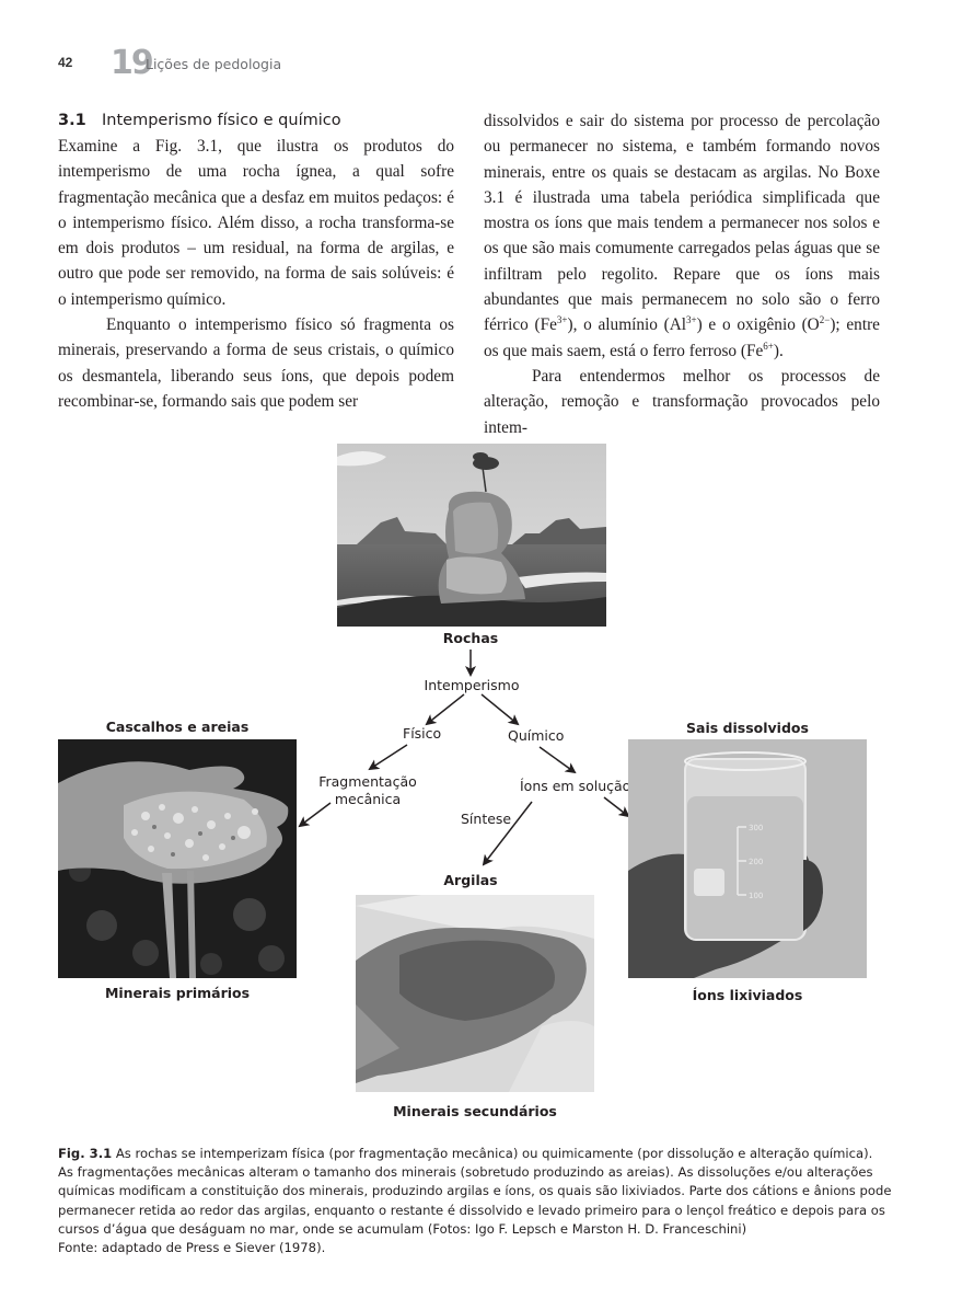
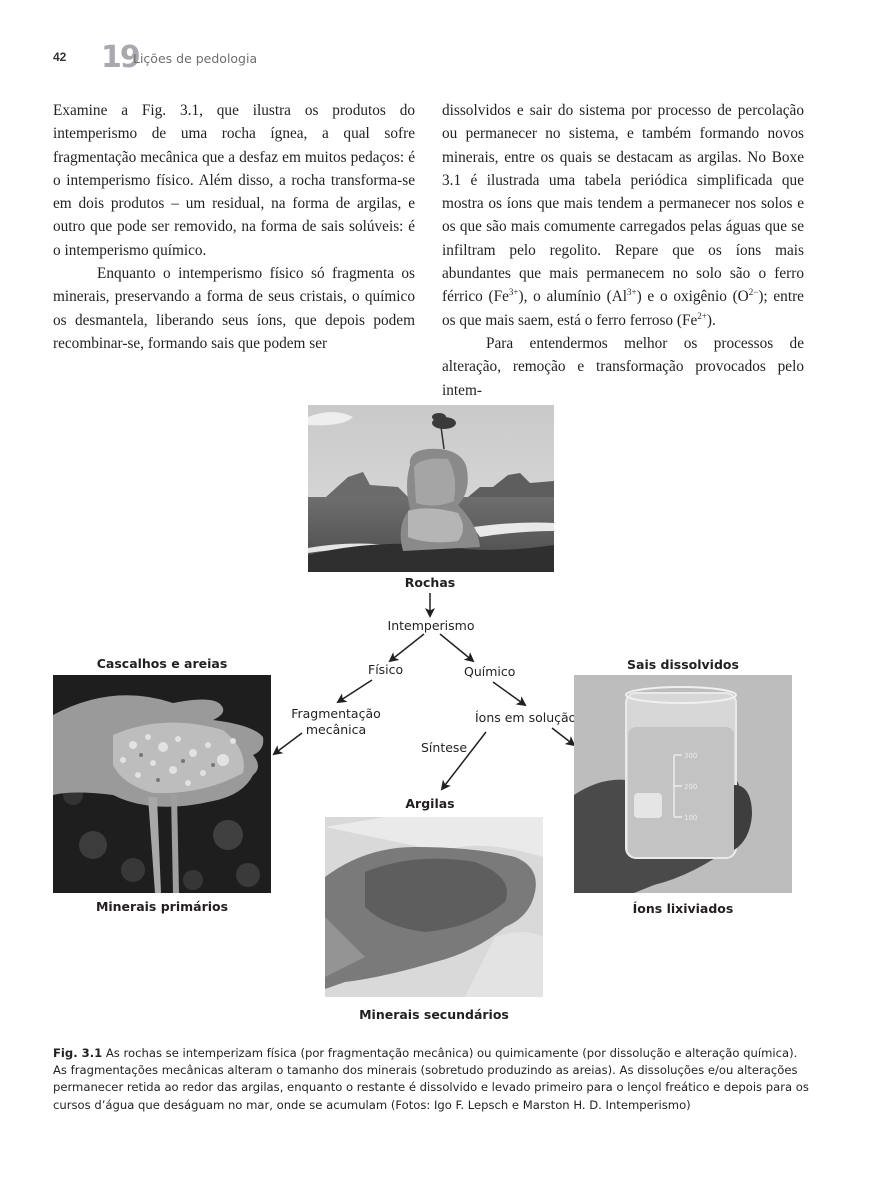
  42
  19
  Lições de pedologia
- 3.1 Intemperismo físico e químico
  Examine a Fig. 3.1, que ilustra os produtos do intemperismo de uma rocha ígnea, a qual sofre fragmentação mecânica que a desfaz em muitos pedaços: é o intemperismo físico. Além disso, a rocha transforma-se em dois produtos – um residual, na forma de argilas, e outro que pode ser removido, na forma de sais solúveis: é o intemperismo químico.
  Enquanto o intemperismo físico só fragmenta os minerais, preservando a forma de seus cristais, o químico os desmantela, liberando seus íons, que depois podem recombinar-se, formando sais que podem ser
- dissolvidos e sair do sistema por processo de percolação ou permanecer no sistema, e também formando novos minerais, entre os quais se destacam as argilas. No Boxe 3.1 é ilustrada uma tabela periódica simplificada que mostra os íons que mais tendem a permanecer nos solos e os que são mais comumente carregados pelas águas que se infiltram pelo regolito. Repare que os íons mais abundantes que mais permanecem no solo são o ferro férrico (Fe3+), o alumínio (Al3+) e o oxigênio (O2−); entre os que mais saem, está o ferro ferroso (Fe6+).
+ dissolvidos e sair do sistema por processo de percolação ou permanecer no sistema, e também formando novos minerais, entre os quais se destacam as argilas. No Boxe 3.1 é ilustrada uma tabela periódica simplificada que mostra os íons que mais tendem a permanecer nos solos e os que são mais comumente carregados pelas águas que se infiltram pelo regolito. Repare que os íons mais abundantes que mais permanecem no solo são o ferro férrico (Fe3+), o alumínio (Al3+) e o oxigênio (O2−); entre os que mais saem, está o ferro ferroso (Fe2+).
  Para entendermos melhor os processos de alteração, remoção e transformação provocados pelo intem-
  Rochas
  Intemperismo
  Físico
  Químico
  Fragmentação
  mecânica
  Íons em solução
  Síntese
  Cascalhos e areias
  Minerais primários
  Sais dissolvidos
  300
  200
  100
  Íons lixiviados
  Argilas
  Minerais secundários
  Fig. 3.1 As rochas se intemperizam física (por fragmentação mecânica) ou quimicamente (por dissolução e alteração química).
  As fragmentações mecânicas alteram o tamanho dos minerais (sobretudo produzindo as areias). As dissoluções e/ou alterações
- químicas modificam a constituição dos minerais, produzindo argilas e íons, os quais são lixiviados. Parte dos cátions e ânions pode
  permanecer retida ao redor das argilas, enquanto o restante é dissolvido e levado primeiro para o lençol freático e depois para os
- cursos d’água que deságuam no mar, onde se acumulam (Fotos: Igo F. Lepsch e Marston H. D. Franceschini)
+ cursos d’água que deságuam no mar, onde se acumulam (Fotos: Igo F. Lepsch e Marston H. D. Intemperismo)
- Fonte: adaptado de Press e Siever (1978).
